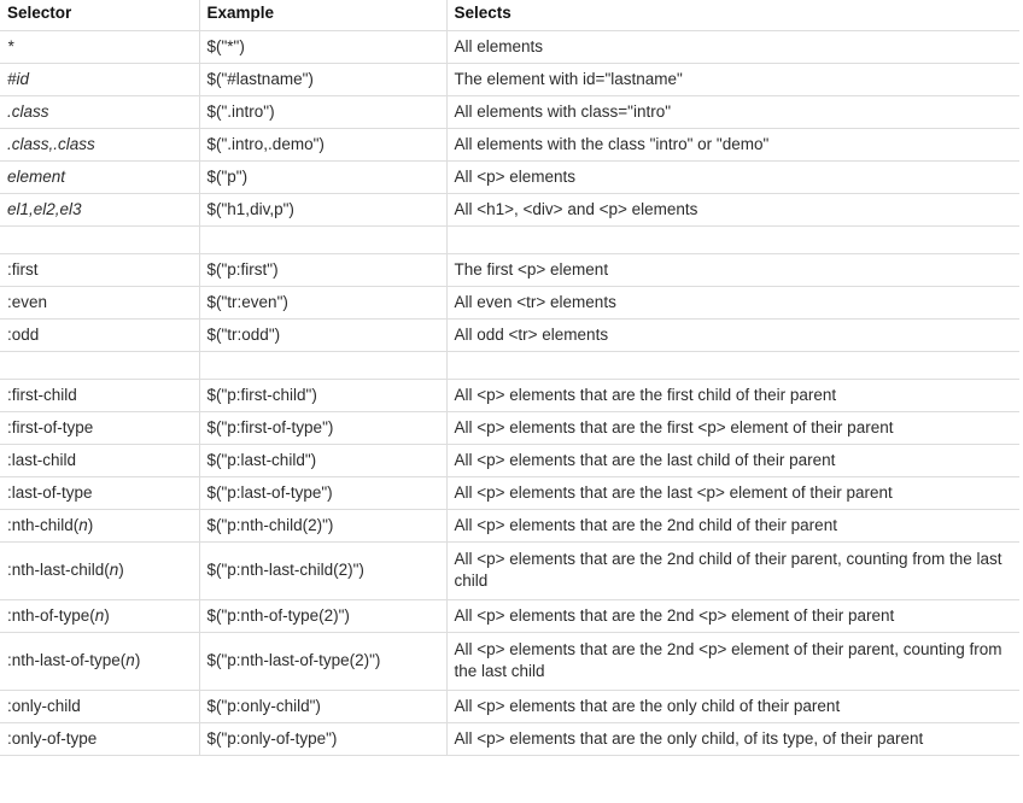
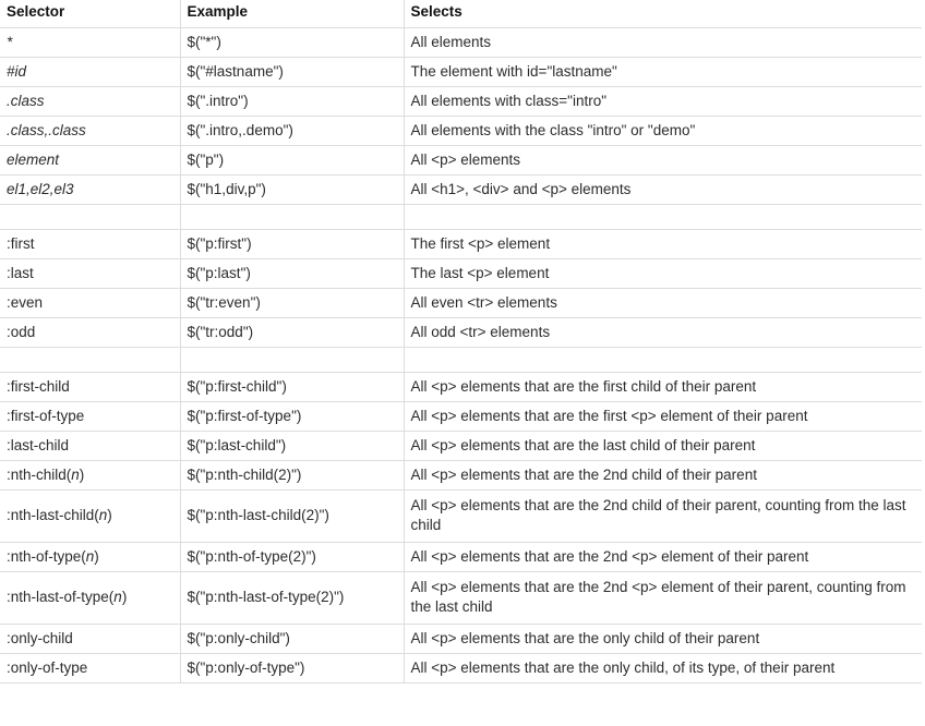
  Selector	Example	Selects
  *	$("*")	All elements
  #id	$("#lastname")	The element with id="lastname"
  .class	$(".intro")	All elements with class="intro"
  .class,.class	$(".intro,.demo")	All elements with the class "intro" or "demo"
  element	$("p")	All <p> elements
  el1,el2,el3	$("h1,div,p")	All <h1>, <div> and <p> elements
  :first	$("p:first")	The first <p> element
+ :last	$("p:last")	The last <p> element
  :even	$("tr:even")	All even <tr> elements
  :odd	$("tr:odd")	All odd <tr> elements
  :first-child	$("p:first-child")	All <p> elements that are the first child of their parent
  :first-of-type	$("p:first-of-type")	All <p> elements that are the first <p> element of their parent
  :last-child	$("p:last-child")	All <p> elements that are the last child of their parent
- :last-of-type	$("p:last-of-type")	All <p> elements that are the last <p> element of their parent
  :nth-child(n)	$("p:nth-child(2)")	All <p> elements that are the 2nd child of their parent
  :nth-last-child(n)	$("p:nth-last-child(2)")	All <p> elements that are the 2nd child of their parent, counting from the last child
  :nth-of-type(n)	$("p:nth-of-type(2)")	All <p> elements that are the 2nd <p> element of their parent
  :nth-last-of-type(n)	$("p:nth-last-of-type(2)")	All <p> elements that are the 2nd <p> element of their parent, counting from the last child
  :only-child	$("p:only-child")	All <p> elements that are the only child of their parent
  :only-of-type	$("p:only-of-type")	All <p> elements that are the only child, of its type, of their parent
